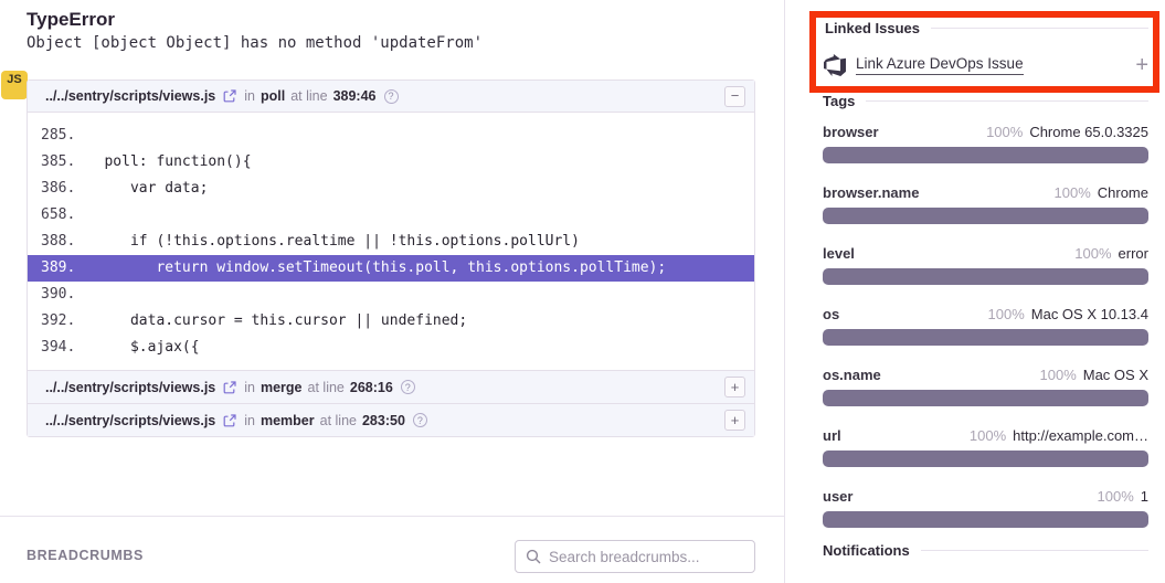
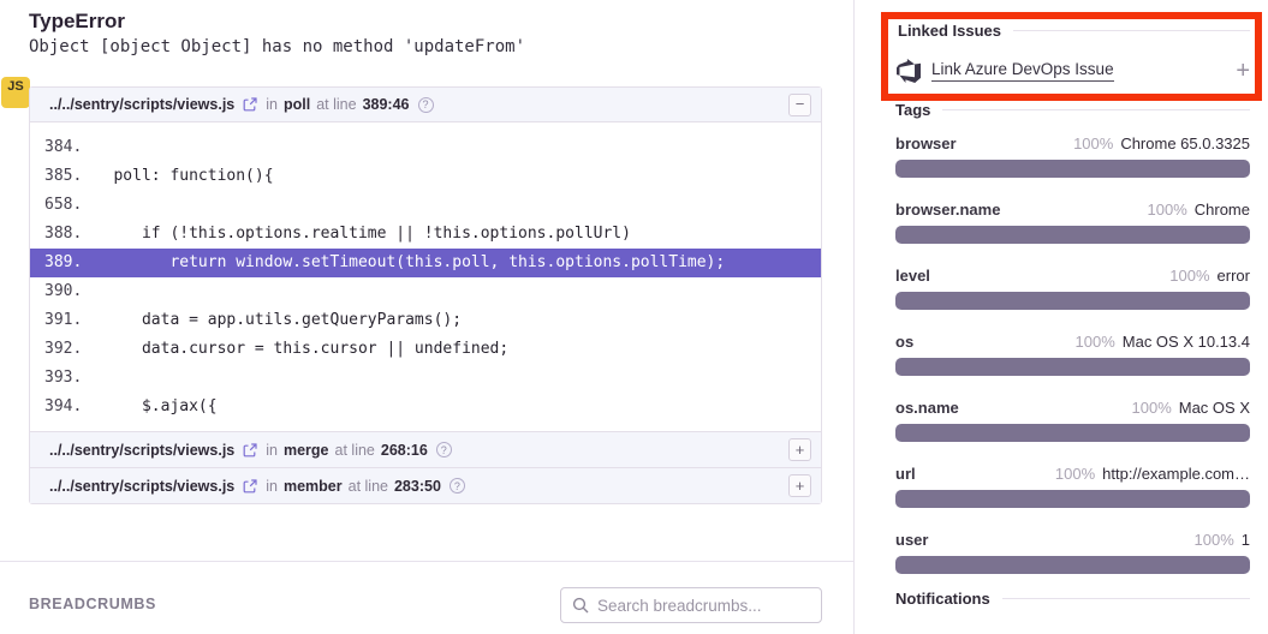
  TypeError
  Object [object Object] has no method 'updateFrom'
  JS
  ../../sentry/scripts/views.js
  in
  poll
  at line
  389:46
  ?
  −
- 285.
+ 384.
  385. poll: function(){
- 386. var data;
  658.
  388. if (!this.options.realtime || !this.options.pollUrl)
  389. return window.setTimeout(this.poll, this.options.pollTime);
  390.
+ 391. data = app.utils.getQueryParams();
  392. data.cursor = this.cursor || undefined;
+ 393.
  394. $.ajax({
  ../../sentry/scripts/views.js
  in
  merge
  at line
  268:16
  ?
  +
  ../../sentry/scripts/views.js
  in
  member
  at line
  283:50
  ?
  +
  BREADCRUMBS
  Search breadcrumbs...
  Linked Issues
  Link Azure DevOps Issue
  +
  Tags
  browser
  100% Chrome 65.0.3325
  browser.name
  100% Chrome
  level
  100% error
  os
  100% Mac OS X 10.13.4
  os.name
  100% Mac OS X
  url
  100% http://example.com…
  user
  100% 1
  Notifications
